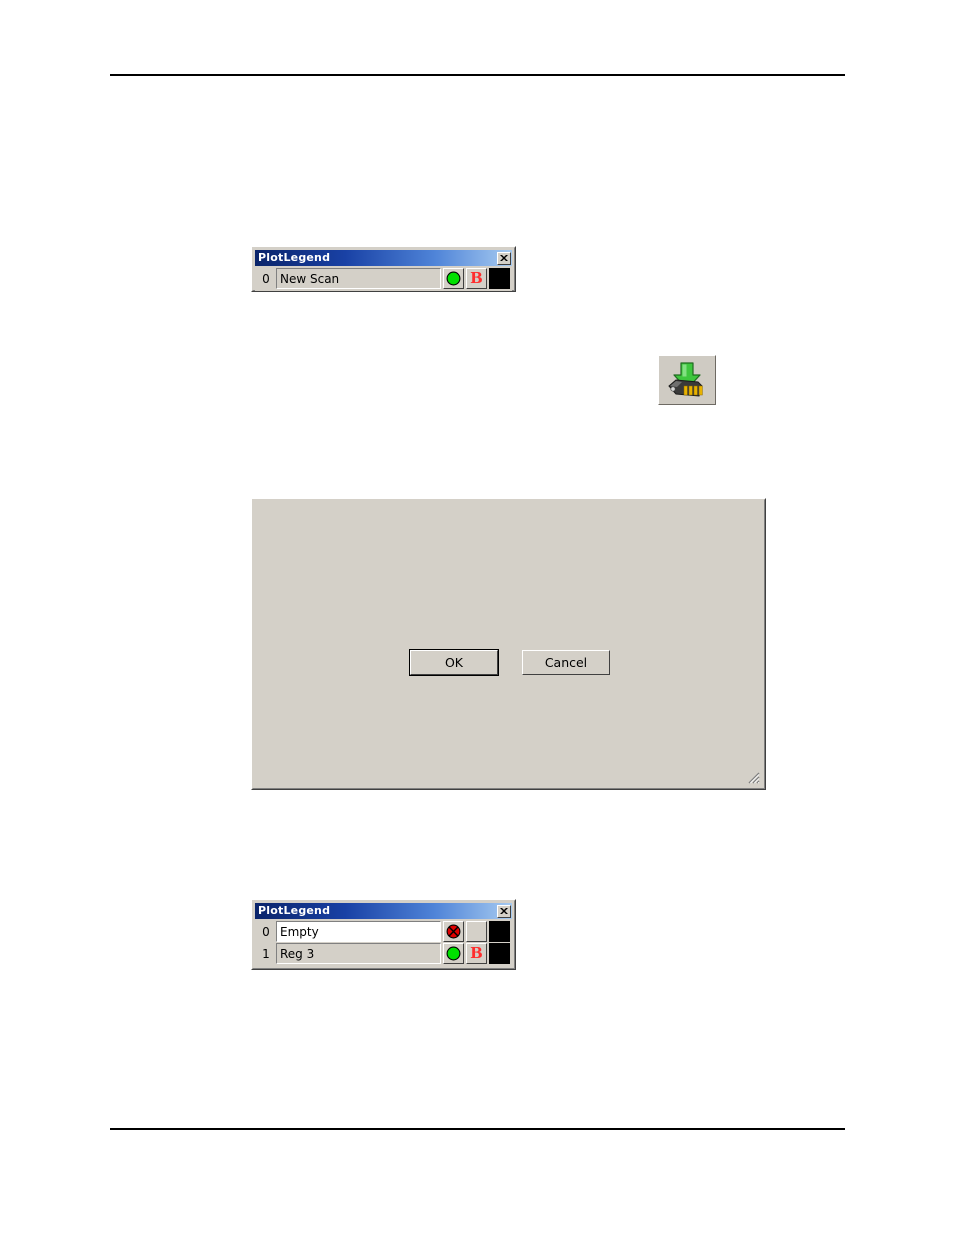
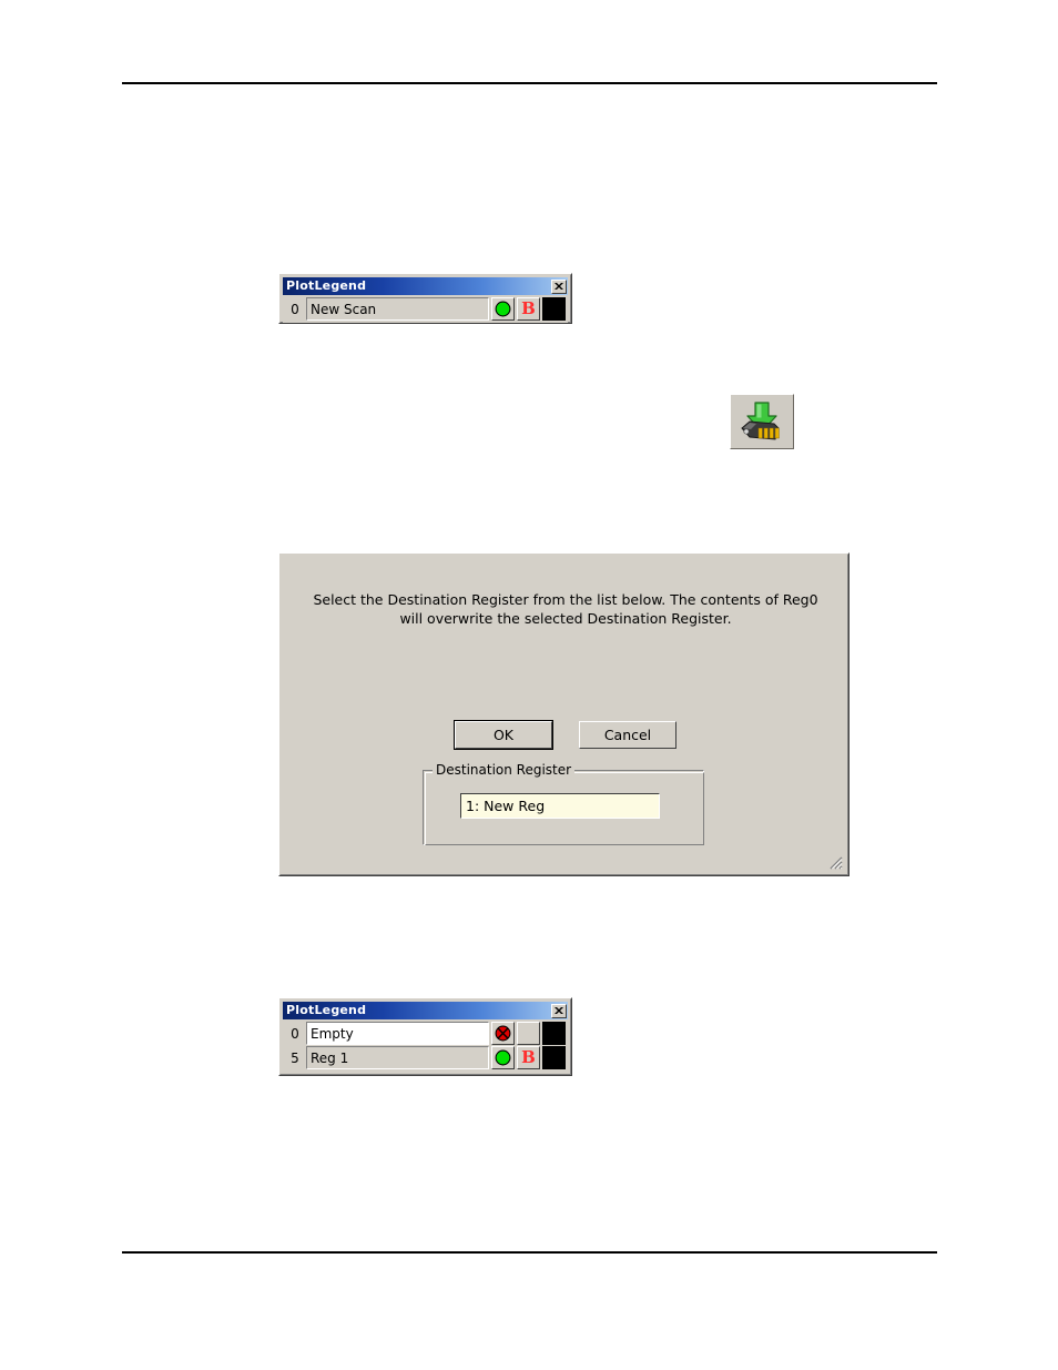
  PlotLegend
  0
  New Scan
  B
+ Select the Destination Register from the list below. The contents of Reg0
+ will overwrite the selected Destination Register.
  OK
  Cancel
+ Destination Register
+ 1: New Reg
  PlotLegend
  0
  Empty
- 1
+ 5
- Reg 3
+ Reg 1
  B
